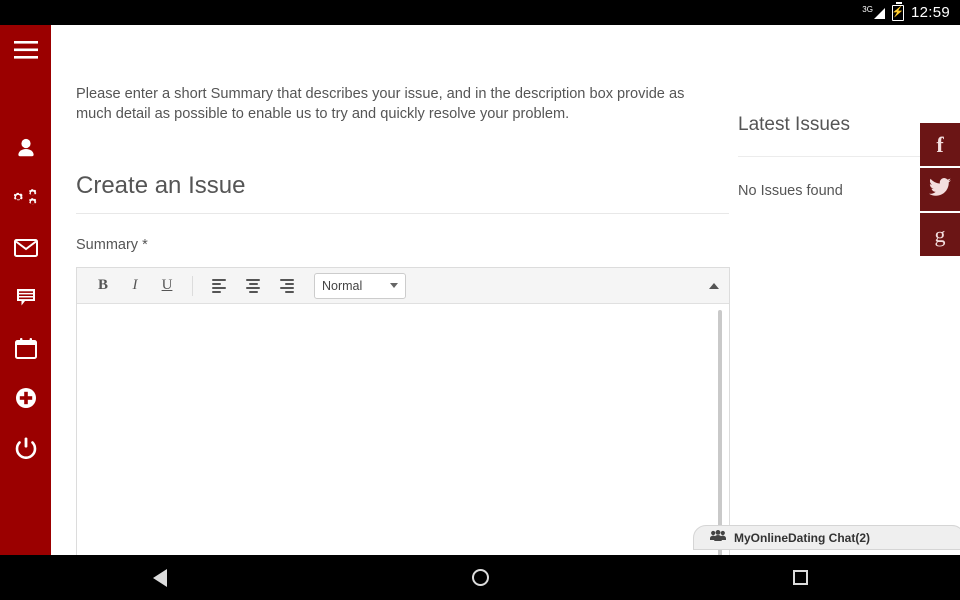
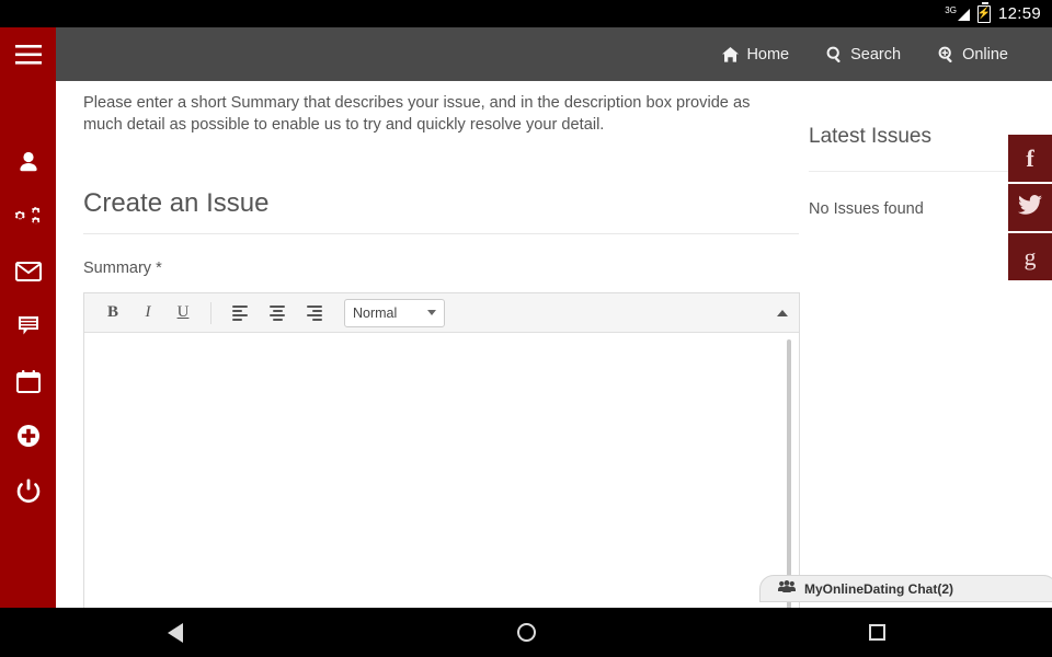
  3G
  ⚡
  12:59
+ Home
+ Search
+ Online
- Please enter a short Summary that describes your issue, and in the description box provide as much detail as possible to enable us to try and quickly resolve your problem.
+ Please enter a short Summary that describes your issue, and in the description box provide as much detail as possible to enable us to try and quickly resolve your detail.
  Create an Issue
  Summary *
  B
  I
  U
  Normal
  Latest Issues
  No Issues found
  f
  g
  MyOnlineDating Chat(2)
